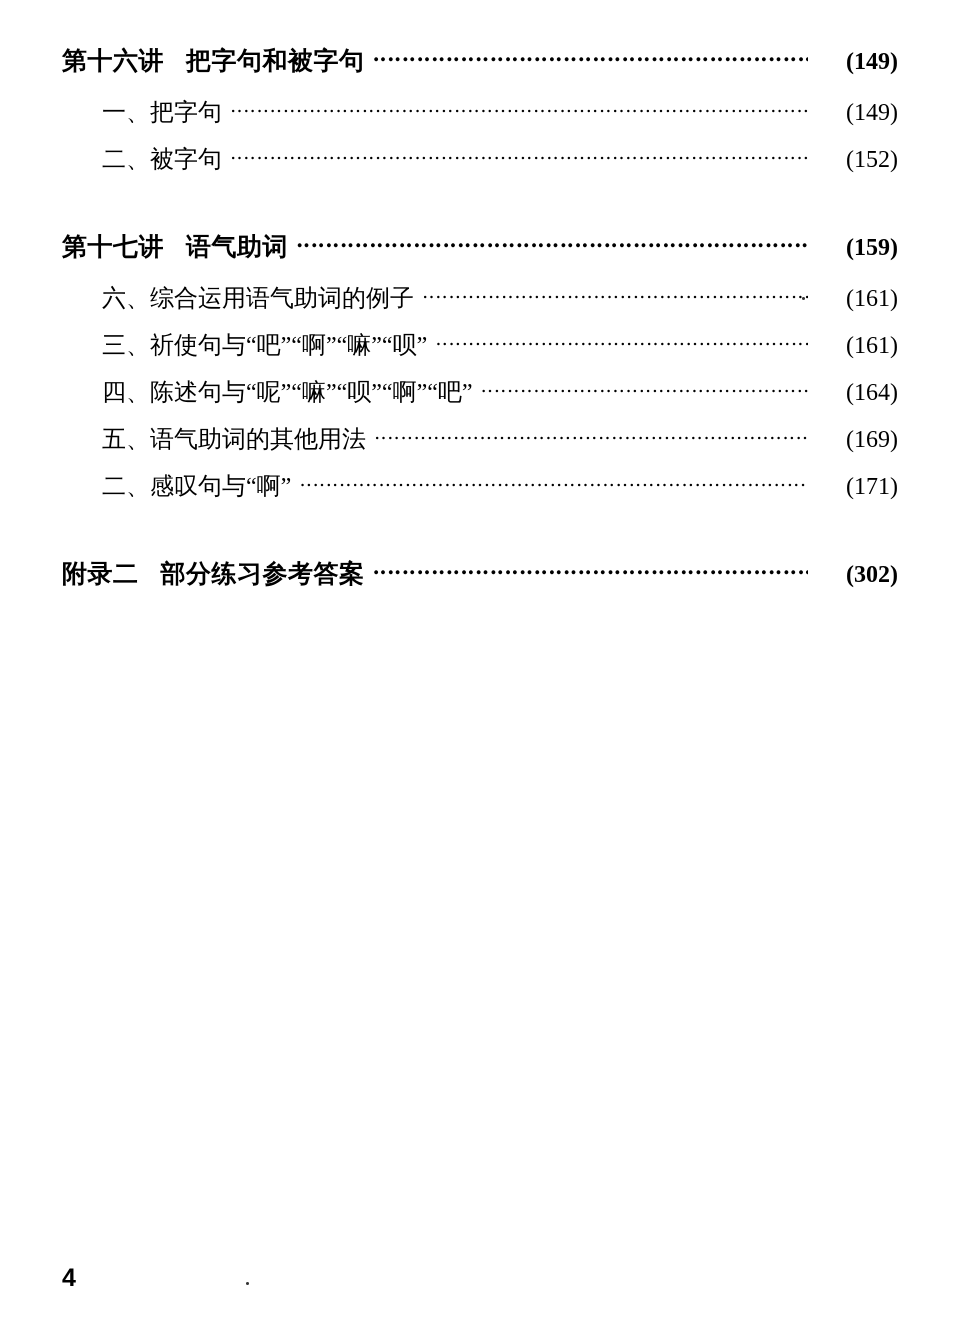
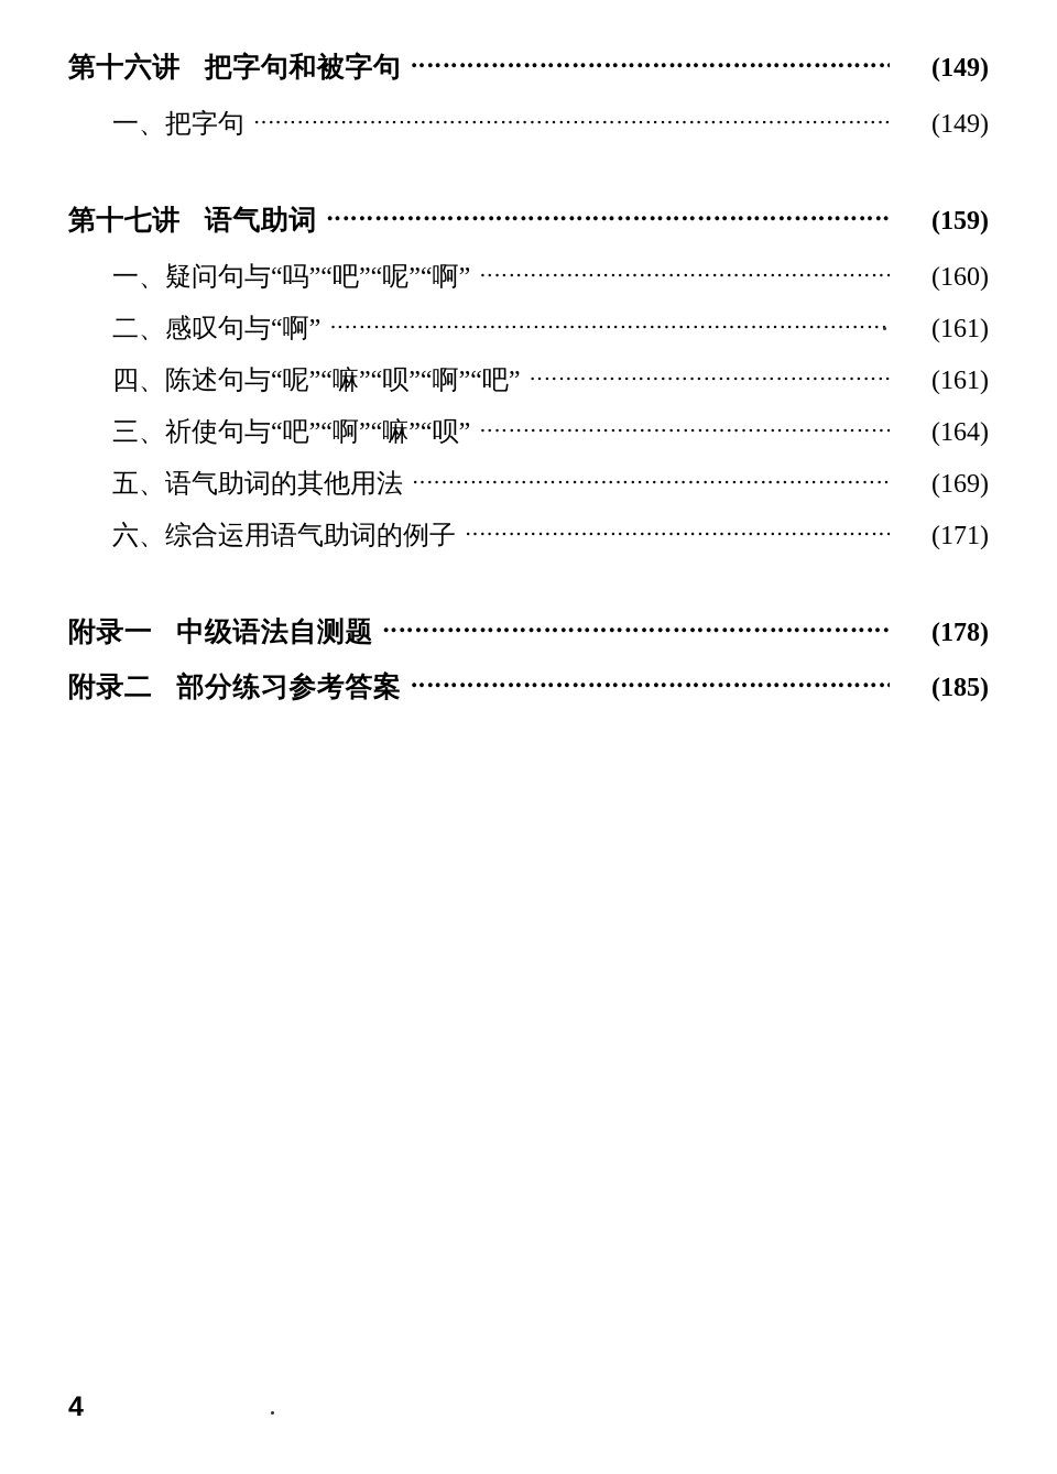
  第十六讲 把字句和被字句
  (149)
  一、把字句
  (149)
- 二、被字句
- (152)
  第十七讲 语气助词
  (159)
+ 一、疑问句与“吗”“吧”“呢”“啊”
+ (160)
- 六、综合运用语气助词的例子
+ 二、感叹句与“啊”
  (161)
- 三、祈使句与“吧”“啊”“嘛”“呗”
+ 四、陈述句与“呢”“嘛”“呗”“啊”“吧”
  (161)
- 四、陈述句与“呢”“嘛”“呗”“啊”“吧”
+ 三、祈使句与“吧”“啊”“嘛”“呗”
  (164)
  五、语气助词的其他用法
  (169)
- 二、感叹句与“啊”
+ 六、综合运用语气助词的例子
  (171)
+ 附录一 中级语法自测题
+ (178)
  附录二 部分练习参考答案
- (302)
+ (185)
  4
